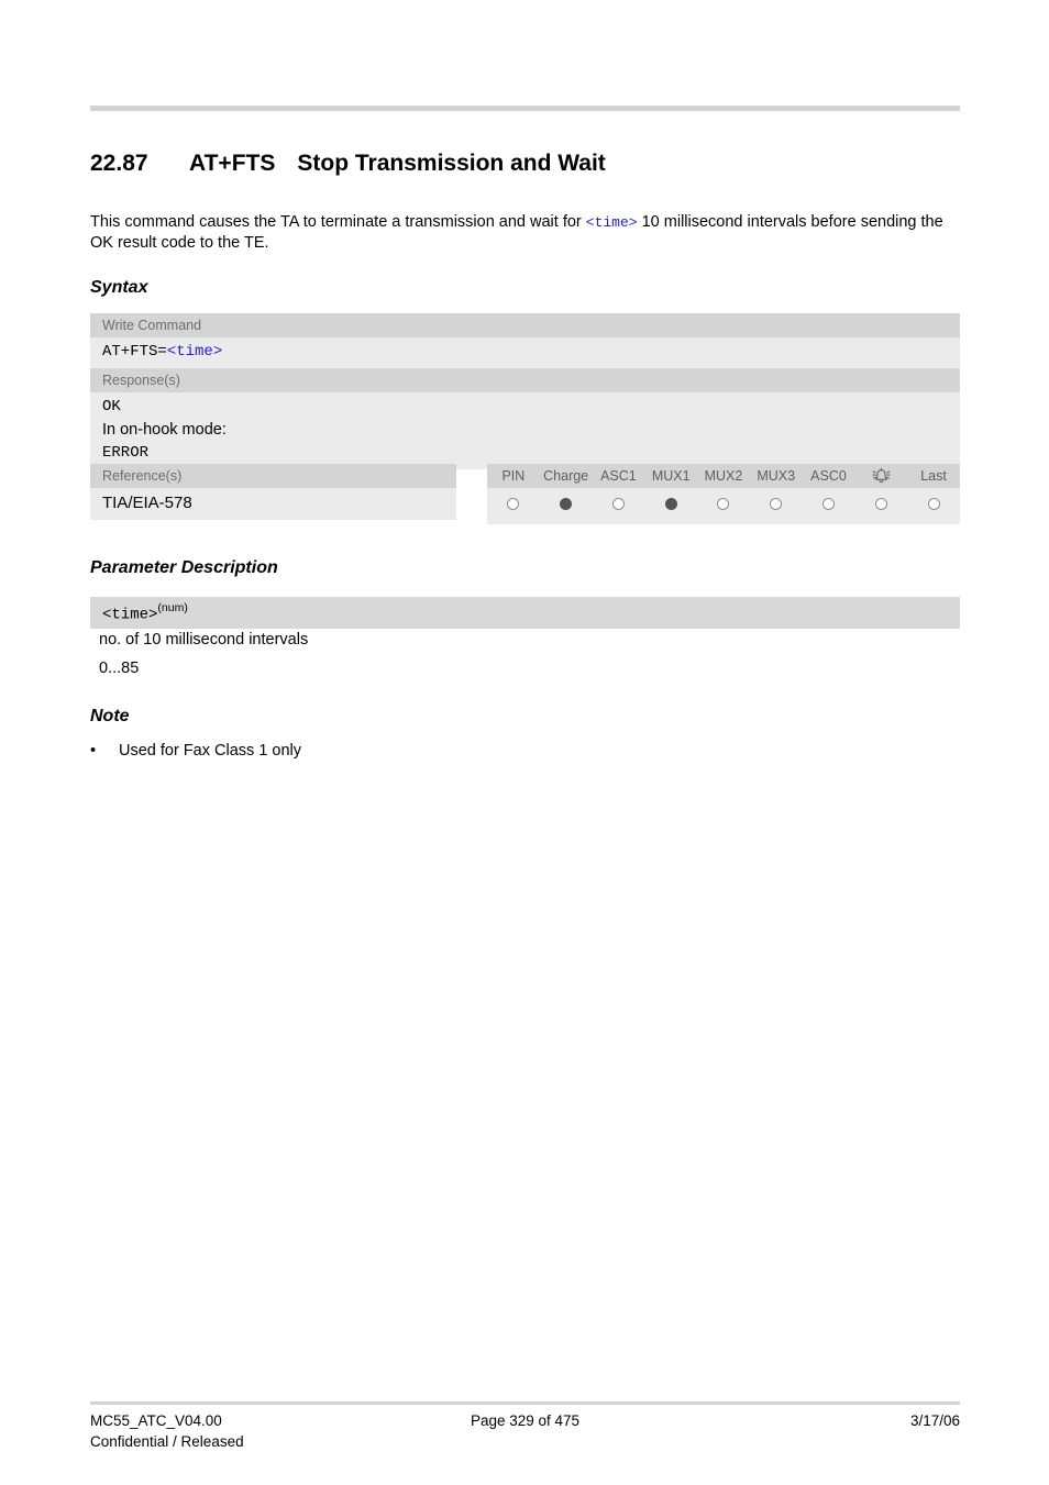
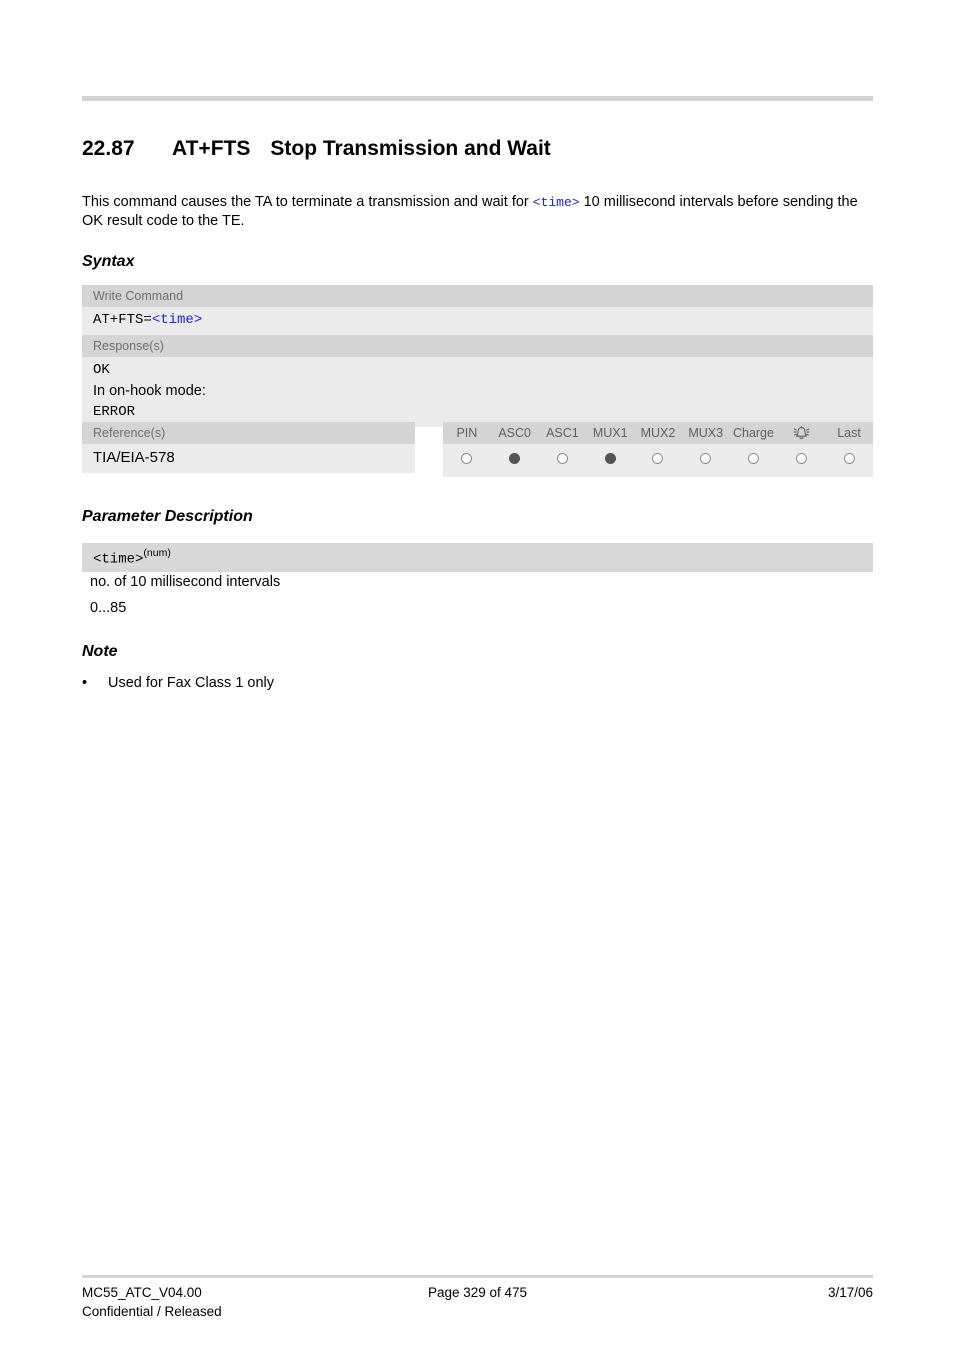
  22.87 AT+FTS Stop Transmission and Wait
  This command causes the TA to terminate a transmission and wait for <time> 10 millisecond intervals before sending the OK result code to the TE.
  Syntax
  Write Command
  AT+FTS=<time>
  Response(s)
  OK
  In on-hook mode:
  ERROR
  Reference(s)
  TIA/EIA-578
  PIN
- Charge
+ ASC0
  ASC1
  MUX1
  MUX2
  MUX3
- ASC0
+ Charge
  Last
  Parameter Description
  <time>(num)
  no. of 10 millisecond intervals
  0...85
  Note
  • Used for Fax Class 1 only
  MC55_ATC_V04.00
  Page 329 of 475
  3/17/06
  Confidential / Released
